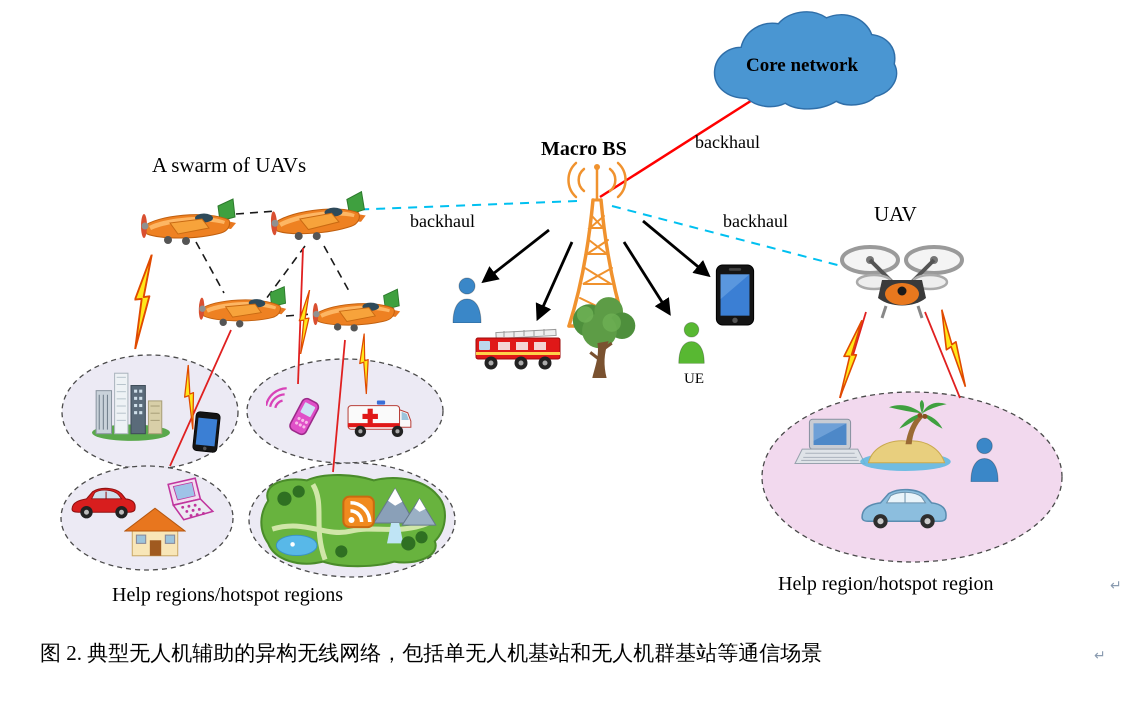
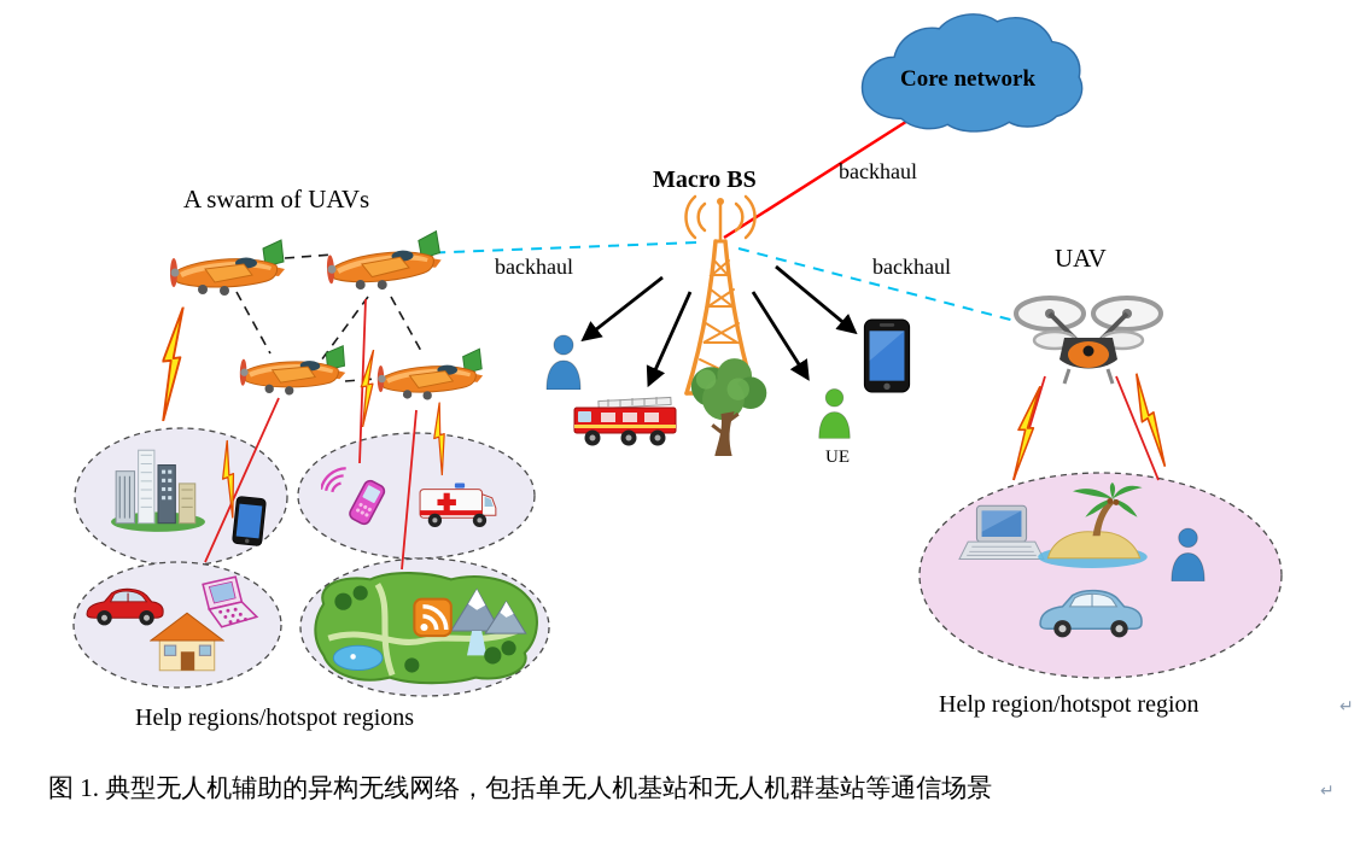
  Core network
  Macro BS
  backhaul
  backhaul
  backhaul
  A swarm of UAVs
  UAV
  UE
  Help regions/hotspot regions
  Help region/hotspot region
- 图 2. 典型无人机辅助的异构无线网络，包括单无人机基站和无人机群基站等通信场景
+ 图 1. 典型无人机辅助的异构无线网络，包括单无人机基站和无人机群基站等通信场景
  ↵
  ↵
